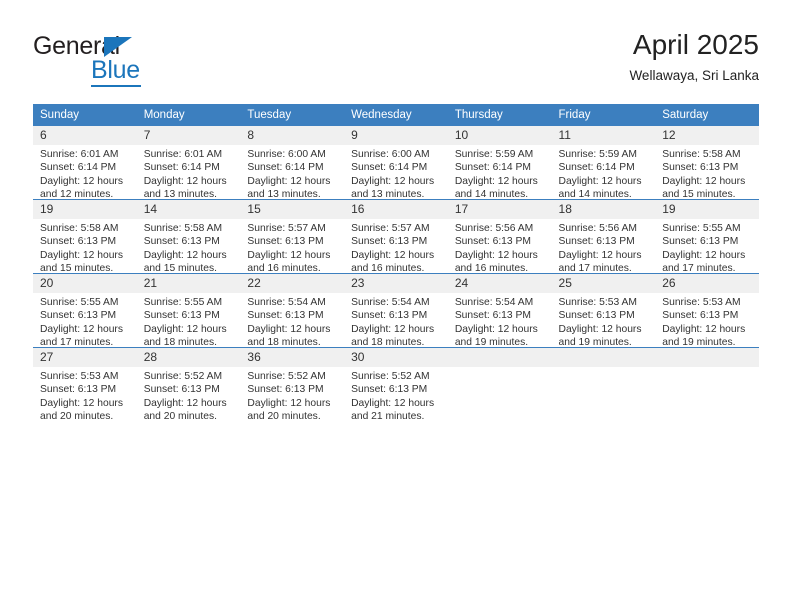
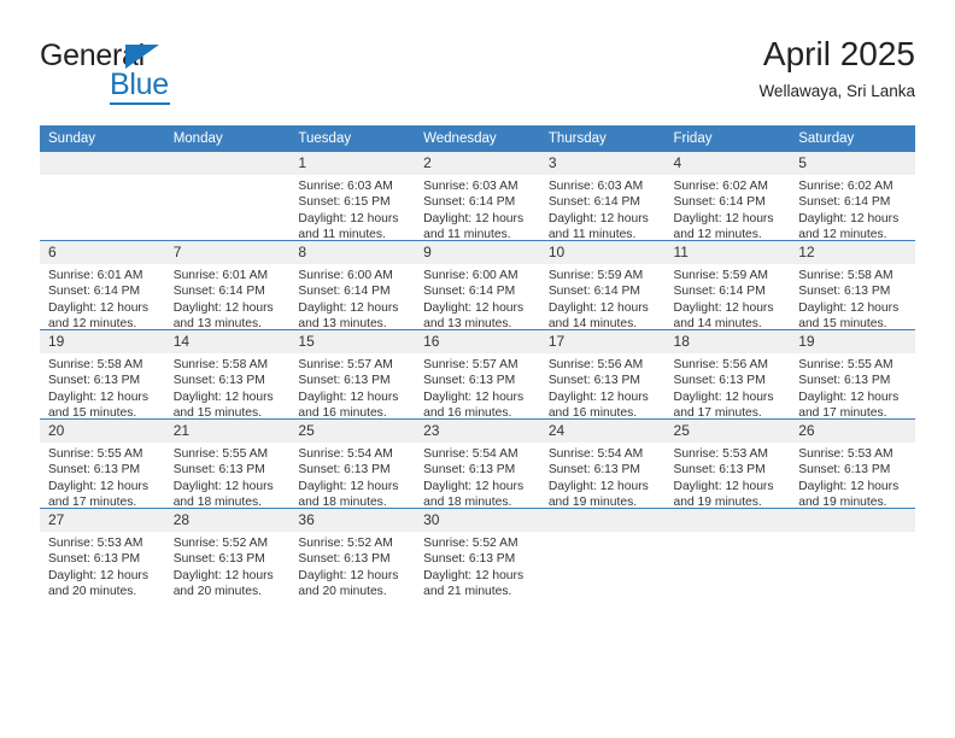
  General
  Blue
  April 2025
  Wellawaya, Sri Lanka
  Sunday	Monday	Tuesday	Wednesday	Thursday	Friday	Saturday
+ 		1Sunrise: 6:03 AMSunset: 6:15 PMDaylight: 12 hoursand 11 minutes.	2Sunrise: 6:03 AMSunset: 6:14 PMDaylight: 12 hoursand 11 minutes.	3Sunrise: 6:03 AMSunset: 6:14 PMDaylight: 12 hoursand 11 minutes.	4Sunrise: 6:02 AMSunset: 6:14 PMDaylight: 12 hoursand 12 minutes.	5Sunrise: 6:02 AMSunset: 6:14 PMDaylight: 12 hoursand 12 minutes.
  6Sunrise: 6:01 AMSunset: 6:14 PMDaylight: 12 hoursand 12 minutes.	7Sunrise: 6:01 AMSunset: 6:14 PMDaylight: 12 hoursand 13 minutes.	8Sunrise: 6:00 AMSunset: 6:14 PMDaylight: 12 hoursand 13 minutes.	9Sunrise: 6:00 AMSunset: 6:14 PMDaylight: 12 hoursand 13 minutes.	10Sunrise: 5:59 AMSunset: 6:14 PMDaylight: 12 hoursand 14 minutes.	11Sunrise: 5:59 AMSunset: 6:14 PMDaylight: 12 hoursand 14 minutes.	12Sunrise: 5:58 AMSunset: 6:13 PMDaylight: 12 hoursand 15 minutes.
  19Sunrise: 5:58 AMSunset: 6:13 PMDaylight: 12 hoursand 15 minutes.	14Sunrise: 5:58 AMSunset: 6:13 PMDaylight: 12 hoursand 15 minutes.	15Sunrise: 5:57 AMSunset: 6:13 PMDaylight: 12 hoursand 16 minutes.	16Sunrise: 5:57 AMSunset: 6:13 PMDaylight: 12 hoursand 16 minutes.	17Sunrise: 5:56 AMSunset: 6:13 PMDaylight: 12 hoursand 16 minutes.	18Sunrise: 5:56 AMSunset: 6:13 PMDaylight: 12 hoursand 17 minutes.	19Sunrise: 5:55 AMSunset: 6:13 PMDaylight: 12 hoursand 17 minutes.
- 20Sunrise: 5:55 AMSunset: 6:13 PMDaylight: 12 hoursand 17 minutes.	21Sunrise: 5:55 AMSunset: 6:13 PMDaylight: 12 hoursand 18 minutes.	22Sunrise: 5:54 AMSunset: 6:13 PMDaylight: 12 hoursand 18 minutes.	23Sunrise: 5:54 AMSunset: 6:13 PMDaylight: 12 hoursand 18 minutes.	24Sunrise: 5:54 AMSunset: 6:13 PMDaylight: 12 hoursand 19 minutes.	25Sunrise: 5:53 AMSunset: 6:13 PMDaylight: 12 hoursand 19 minutes.	26Sunrise: 5:53 AMSunset: 6:13 PMDaylight: 12 hoursand 19 minutes.
+ 20Sunrise: 5:55 AMSunset: 6:13 PMDaylight: 12 hoursand 17 minutes.	21Sunrise: 5:55 AMSunset: 6:13 PMDaylight: 12 hoursand 18 minutes.	25Sunrise: 5:54 AMSunset: 6:13 PMDaylight: 12 hoursand 18 minutes.	23Sunrise: 5:54 AMSunset: 6:13 PMDaylight: 12 hoursand 18 minutes.	24Sunrise: 5:54 AMSunset: 6:13 PMDaylight: 12 hoursand 19 minutes.	25Sunrise: 5:53 AMSunset: 6:13 PMDaylight: 12 hoursand 19 minutes.	26Sunrise: 5:53 AMSunset: 6:13 PMDaylight: 12 hoursand 19 minutes.
  27Sunrise: 5:53 AMSunset: 6:13 PMDaylight: 12 hoursand 20 minutes.	28Sunrise: 5:52 AMSunset: 6:13 PMDaylight: 12 hoursand 20 minutes.	36Sunrise: 5:52 AMSunset: 6:13 PMDaylight: 12 hoursand 20 minutes.	30Sunrise: 5:52 AMSunset: 6:13 PMDaylight: 12 hoursand 21 minutes.
